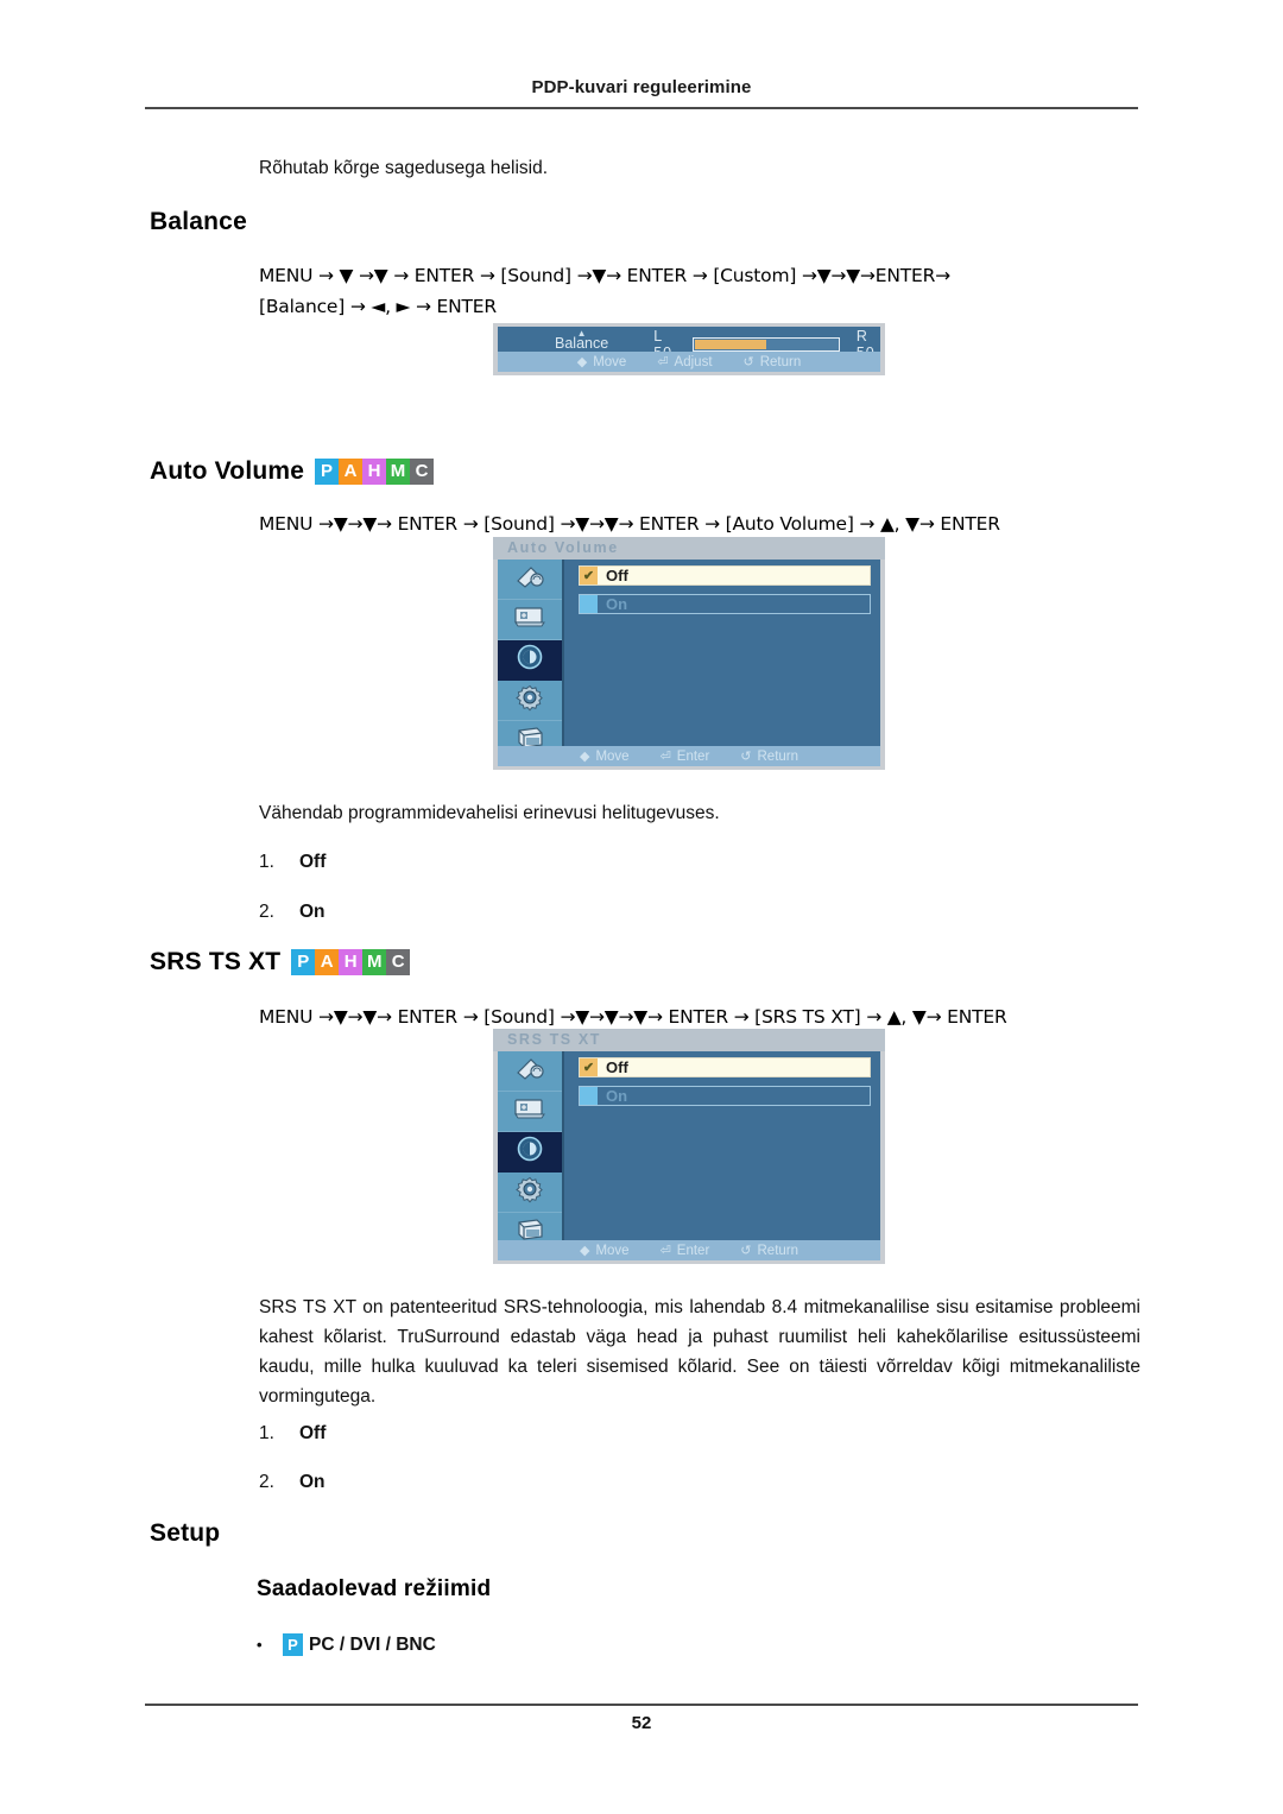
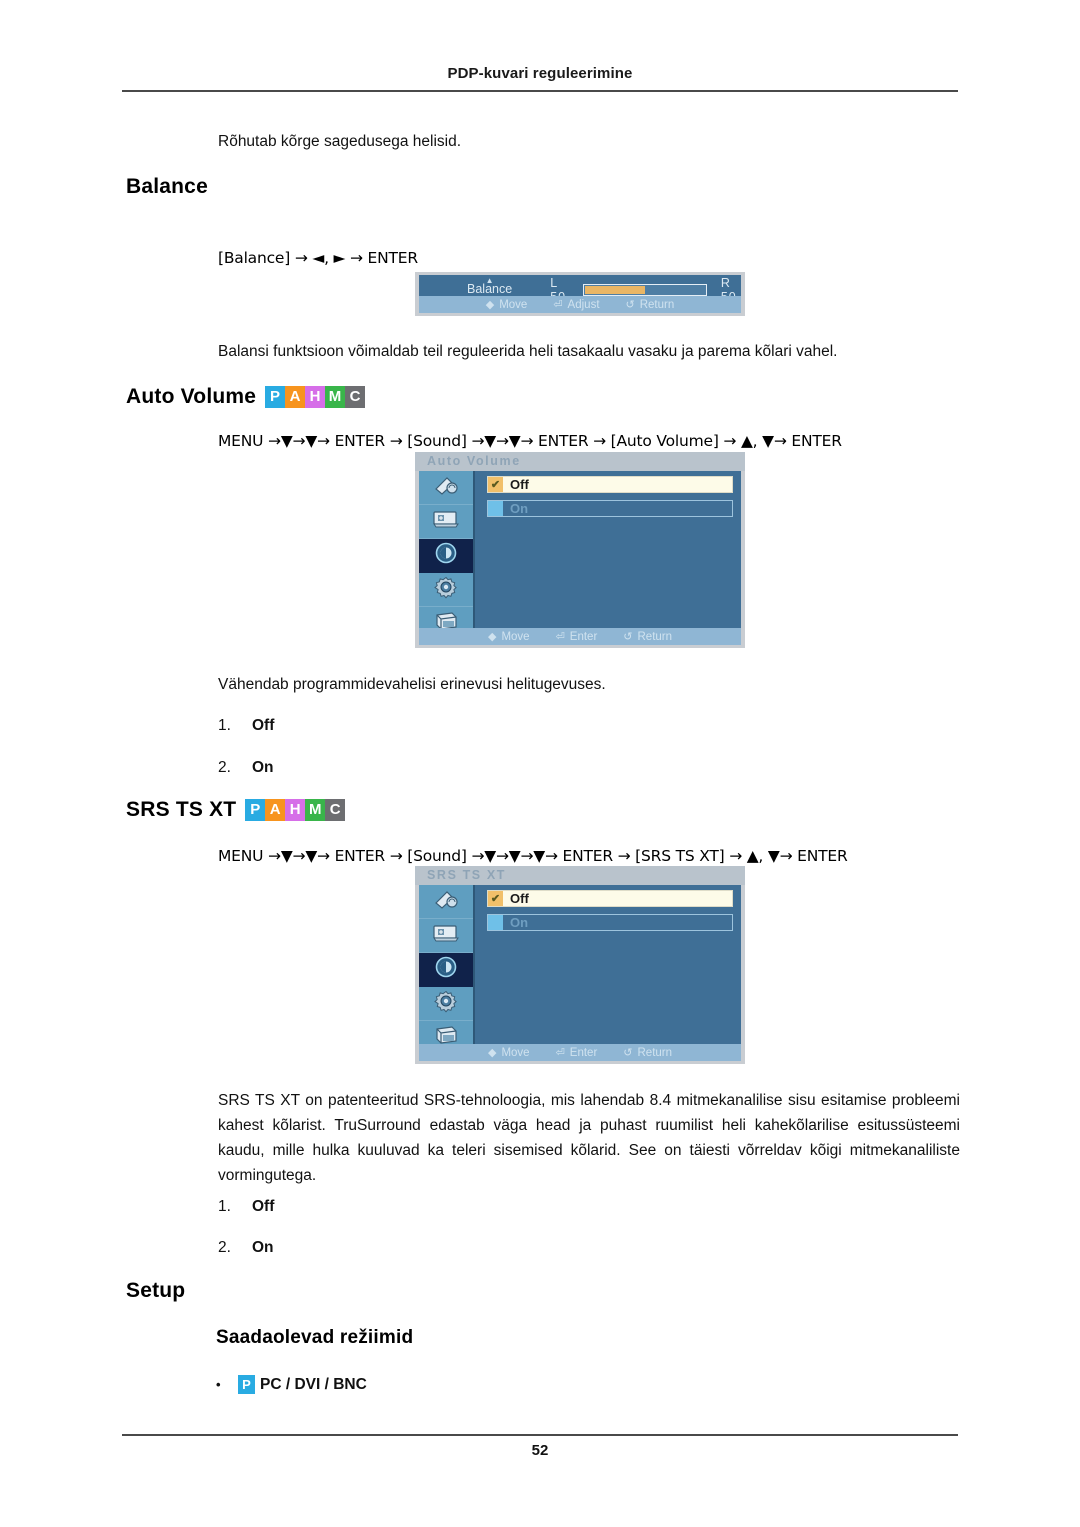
  PDP-kuvari reguleerimine
  Rõhutab kõrge sagedusega helisid.
  Balance
- MENU → ▼ →▼ → ENTER → [Sound] →▼→ ENTER → [Custom] →▼→▼→ENTER→
  [Balance] → ◄, ► → ENTER
  ▲
  Balance
  ◆
  Move
  ⏎
  Adjust
  ↺
  Return
+ Balansi funktsioon võimaldab teil reguleerida heli tasakaalu vasaku ja parema kõlari vahel.
  Auto Volume
  P
  A
  H
  M
  C
  MENU →▼→▼→ ENTER → [Sound] →▼→▼→ ENTER → [Auto Volume] → ▲, ▼→ ENTER
  Auto Volume
  ✔
  Off
  On
  ◆
  Move
  ⏎
  Enter
  ↺
  Return
  Vähendab programmidevahelisi erinevusi helitugevuses.
  1. Off
  2. On
  SRS TS XT
  P
  A
  H
  M
  C
  MENU →▼→▼→ ENTER → [Sound] →▼→▼→▼→ ENTER → [SRS TS XT] → ▲, ▼→ ENTER
  SRS TS XT
  ✔
  Off
  On
  ◆
  Move
  ⏎
  Enter
  ↺
  Return
  SRS TS XT on patenteeritud SRS-tehnoloogia, mis lahendab 8.4 mitmekanalilise sisu esitamise probleemi kahest kõlarist. TruSurround edastab väga head ja puhast ruumilist heli kahekõlarilise esitussüsteemi kaudu, mille hulka kuuluvad ka teleri sisemised kõlarid. See on täiesti võrreldav kõigi mitmekanaliliste vormingutega.
  1. Off
  2. On
  Setup
  Saadaolevad režiimid
  •
  P
  PC / DVI / BNC
  52
